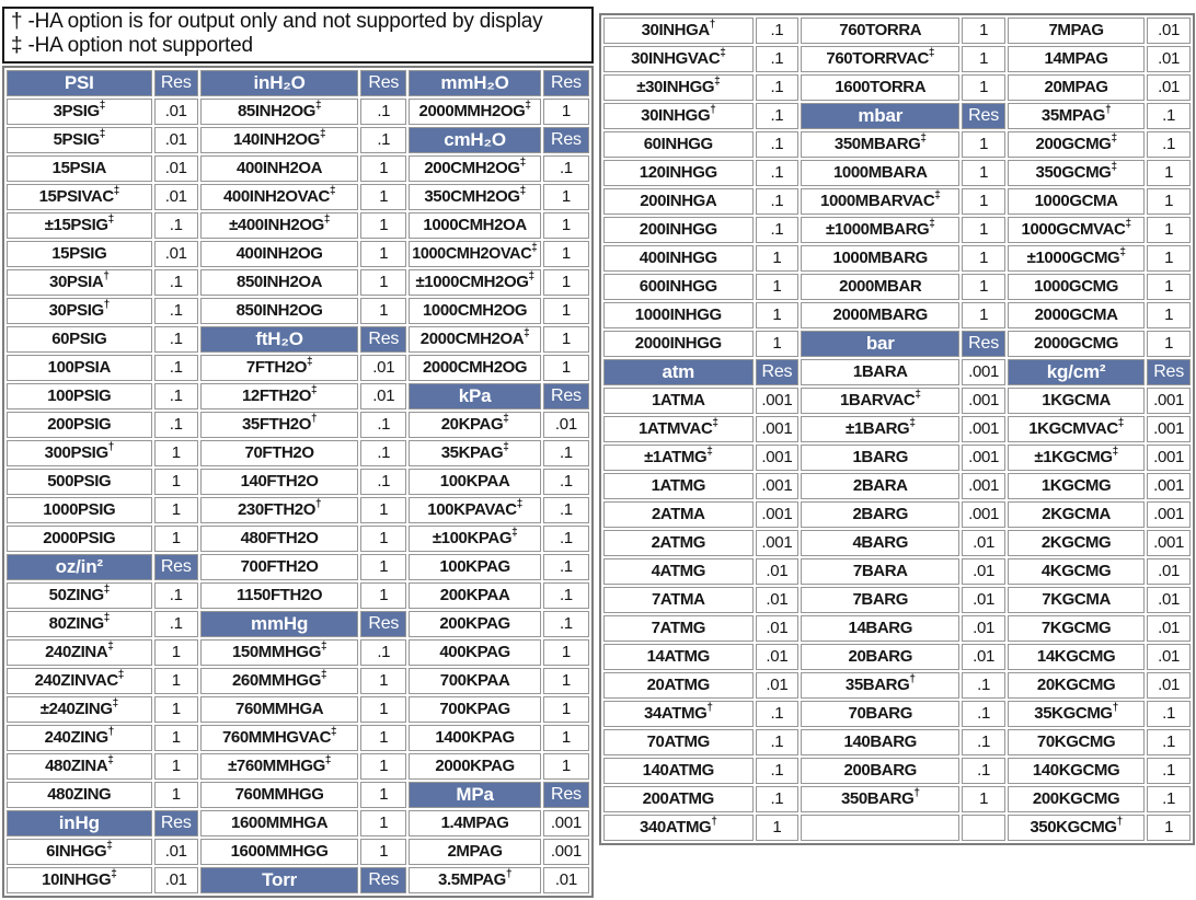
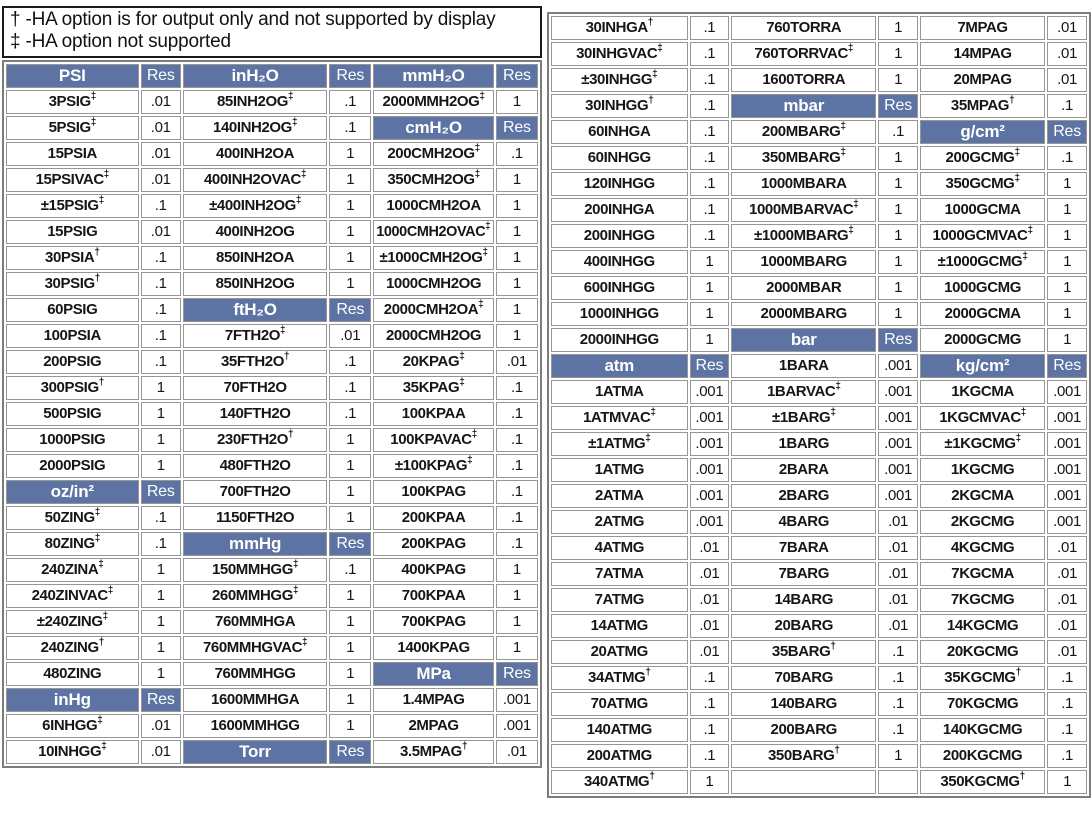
  † -HA option is for output only and not supported by display
  ‡ -HA option not supported
  PSI	Res	inH₂O	Res	mmH₂O	Res
  3PSIG‡	.01	85INH2OG‡	.1	2000MMH2OG‡	1
  5PSIG‡	.01	140INH2OG‡	.1	cmH₂O	Res
  15PSIA	.01	400INH2OA	1	200CMH2OG‡	.1
  15PSIVAC‡	.01	400INH2OVAC‡	1	350CMH2OG‡	1
  ±15PSIG‡	.1	±400INH2OG‡	1	1000CMH2OA	1
  15PSIG	.01	400INH2OG	1	1000CMH2OVAC‡	1
  30PSIA†	.1	850INH2OA	1	±1000CMH2OG‡	1
  30PSIG†	.1	850INH2OG	1	1000CMH2OG	1
  60PSIG	.1	ftH₂O	Res	2000CMH2OA‡	1
  100PSIA	.1	7FTH2O‡	.01	2000CMH2OG	1
- 100PSIG	.1	12FTH2O‡	.01	kPa	Res
  200PSIG	.1	35FTH2O†	.1	20KPAG‡	.01
  300PSIG†	1	70FTH2O	.1	35KPAG‡	.1
  500PSIG	1	140FTH2O	.1	100KPAA	.1
  1000PSIG	1	230FTH2O†	1	100KPAVAC‡	.1
  2000PSIG	1	480FTH2O	1	±100KPAG‡	.1
  oz/in²	Res	700FTH2O	1	100KPAG	.1
  50ZING‡	.1	1150FTH2O	1	200KPAA	.1
  80ZING‡	.1	mmHg	Res	200KPAG	.1
  240ZINA‡	1	150MMHGG‡	.1	400KPAG	1
  240ZINVAC‡	1	260MMHGG‡	1	700KPAA	1
  ±240ZING‡	1	760MMHGA	1	700KPAG	1
  240ZING†	1	760MMHGVAC‡	1	1400KPAG	1
- 480ZINA‡	1	±760MMHGG‡	1	2000KPAG	1
  480ZING	1	760MMHGG	1	MPa	Res
  inHg	Res	1600MMHGA	1	1.4MPAG	.001
  6INHGG‡	.01	1600MMHGG	1	2MPAG	.001
  10INHGG‡	.01	Torr	Res	3.5MPAG†	.01
  30INHGA†	.1	760TORRA	1	7MPAG	.01
  30INHGVAC‡	.1	760TORRVAC‡	1	14MPAG	.01
  ±30INHGG‡	.1	1600TORRA	1	20MPAG	.01
  30INHGG†	.1	mbar	Res	35MPAG†	.1
+ 60INHGA	.1	200MBARG‡	.1	g/cm²	Res
  60INHGG	.1	350MBARG‡	1	200GCMG‡	.1
  120INHGG	.1	1000MBARA	1	350GCMG‡	1
  200INHGA	.1	1000MBARVAC‡	1	1000GCMA	1
  200INHGG	.1	±1000MBARG‡	1	1000GCMVAC‡	1
  400INHGG	1	1000MBARG	1	±1000GCMG‡	1
  600INHGG	1	2000MBAR	1	1000GCMG	1
  1000INHGG	1	2000MBARG	1	2000GCMA	1
  2000INHGG	1	bar	Res	2000GCMG	1
  atm	Res	1BARA	.001	kg/cm²	Res
  1ATMA	.001	1BARVAC‡	.001	1KGCMA	.001
  1ATMVAC‡	.001	±1BARG‡	.001	1KGCMVAC‡	.001
  ±1ATMG‡	.001	1BARG	.001	±1KGCMG‡	.001
  1ATMG	.001	2BARA	.001	1KGCMG	.001
  2ATMA	.001	2BARG	.001	2KGCMA	.001
  2ATMG	.001	4BARG	.01	2KGCMG	.001
  4ATMG	.01	7BARA	.01	4KGCMG	.01
  7ATMA	.01	7BARG	.01	7KGCMA	.01
  7ATMG	.01	14BARG	.01	7KGCMG	.01
  14ATMG	.01	20BARG	.01	14KGCMG	.01
  20ATMG	.01	35BARG†	.1	20KGCMG	.01
  34ATMG†	.1	70BARG	.1	35KGCMG†	.1
  70ATMG	.1	140BARG	.1	70KGCMG	.1
  140ATMG	.1	200BARG	.1	140KGCMG	.1
  200ATMG	.1	350BARG†	1	200KGCMG	.1
  340ATMG†	1			350KGCMG†	1
